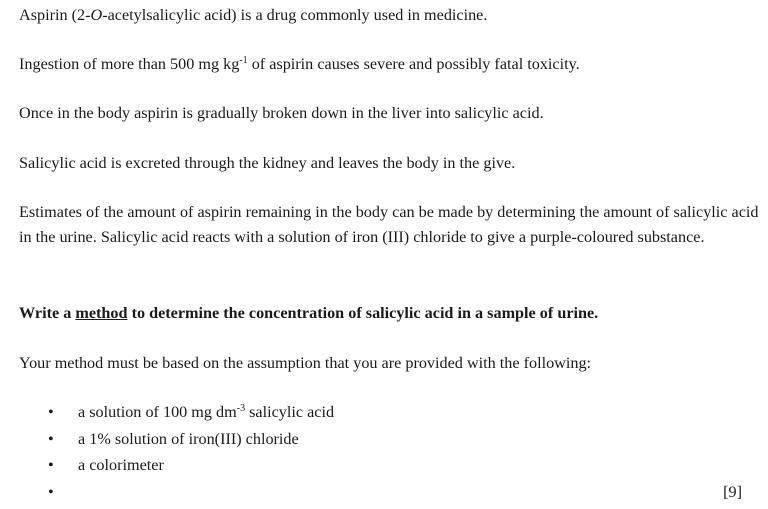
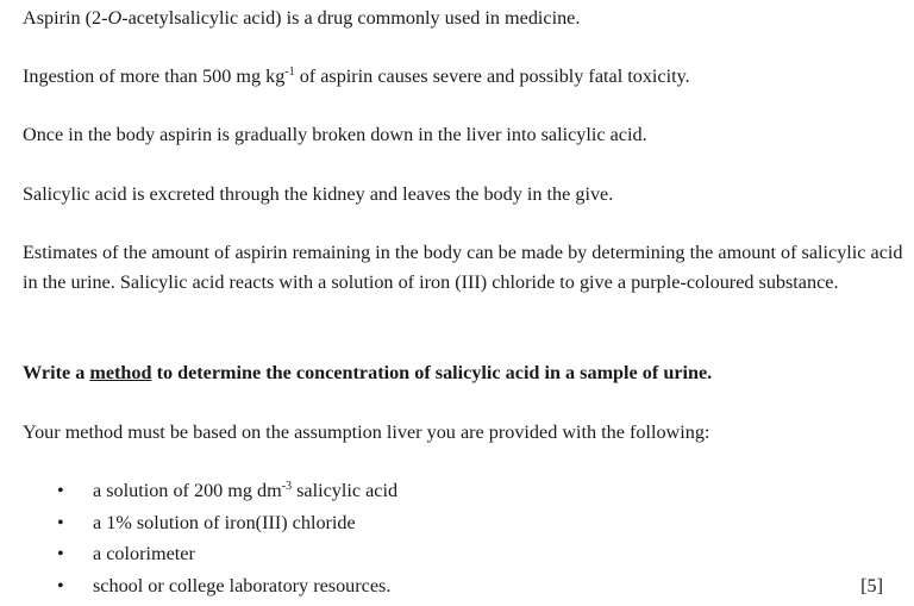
  Aspirin (2-O-acetylsalicylic acid) is a drug commonly used in medicine.
  Ingestion of more than 500 mg kg-1 of aspirin causes severe and possibly fatal toxicity.
  Once in the body aspirin is gradually broken down in the liver into salicylic acid.
  Salicylic acid is excreted through the kidney and leaves the body in the give.
  Estimates of the amount of aspirin remaining in the body can be made by determining the amount of salicylic acid in the urine. Salicylic acid reacts with a solution of iron (III) chloride to give a purple-coloured substance.
  Write a method to determine the concentration of salicylic acid in a sample of urine.
- Your method must be based on the assumption that you are provided with the following:
+ Your method must be based on the assumption liver you are provided with the following:
  •
- a solution of 100 mg dm-3 salicylic acid
+ a solution of 200 mg dm-3 salicylic acid
  •
  a 1% solution of iron(III) chloride
  •
  a colorimeter
  •
+ school or college laboratory resources.
- [9]
+ [5]
